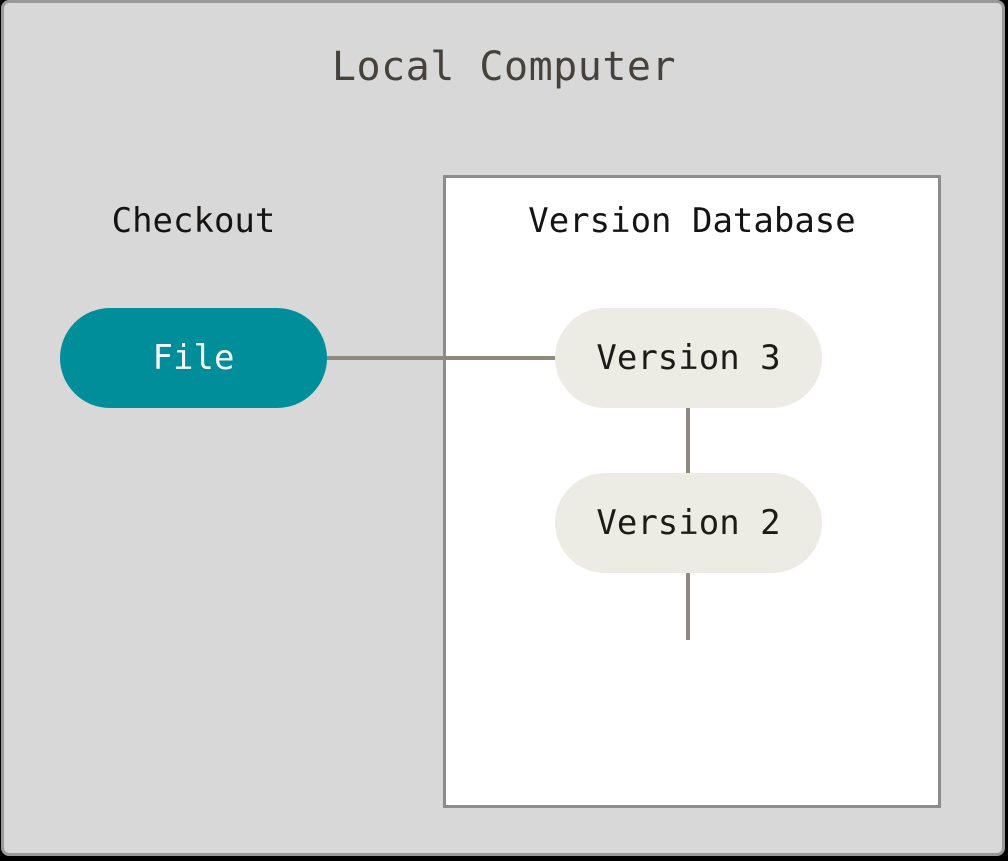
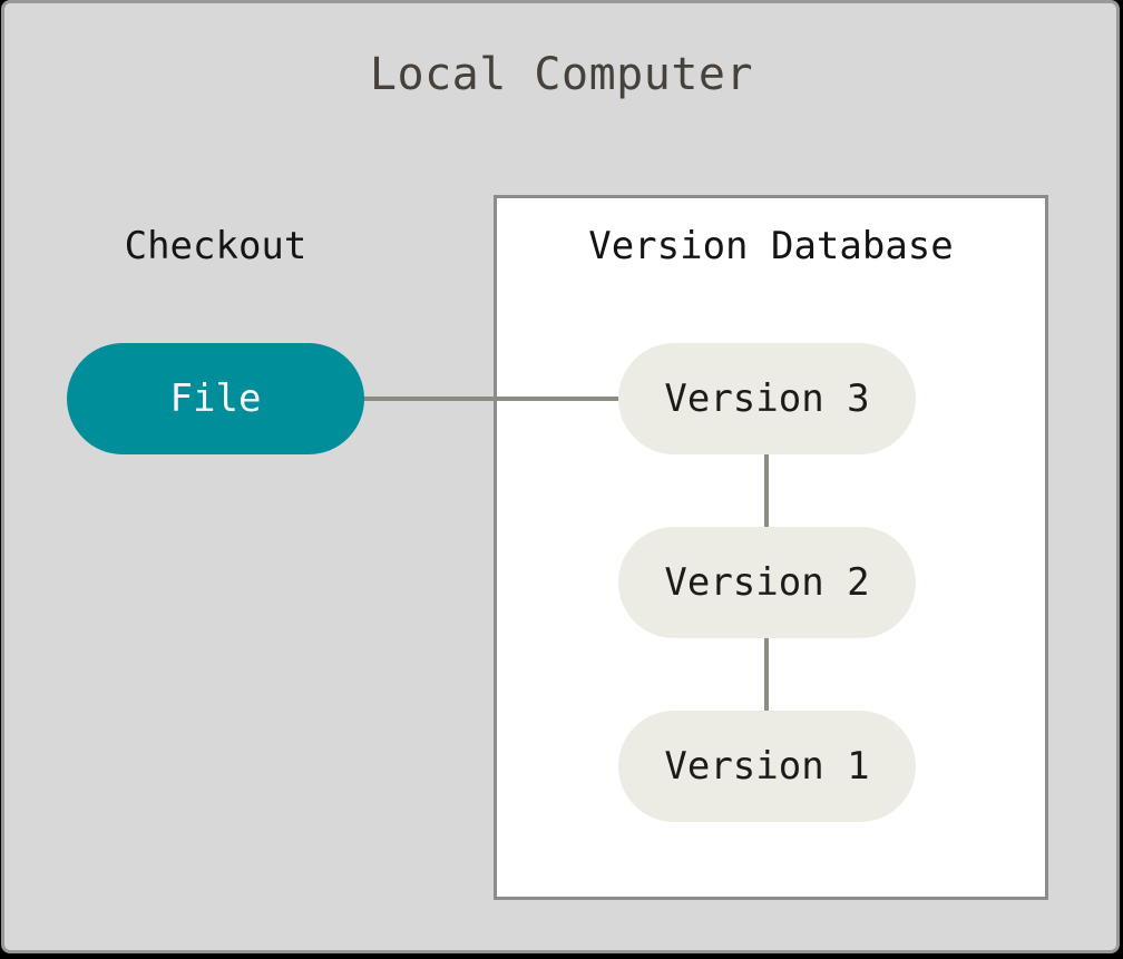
  Local Computer
  Checkout
  Version Database
  File
  Version 3
  Version 2
+ Version 1
